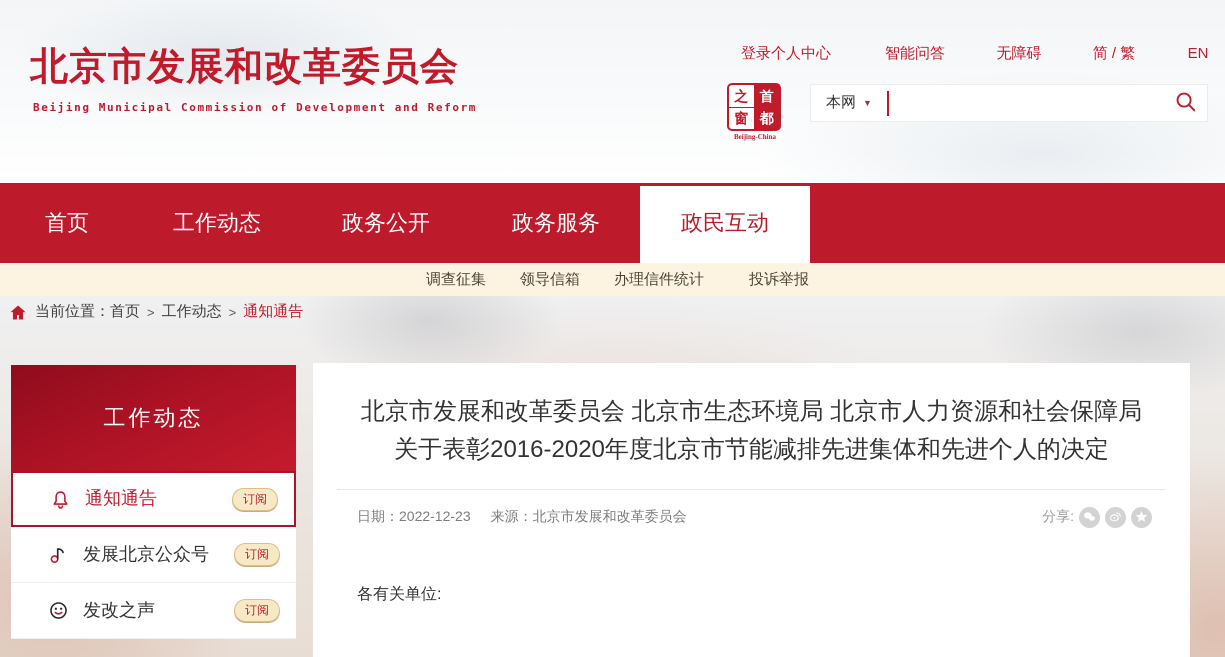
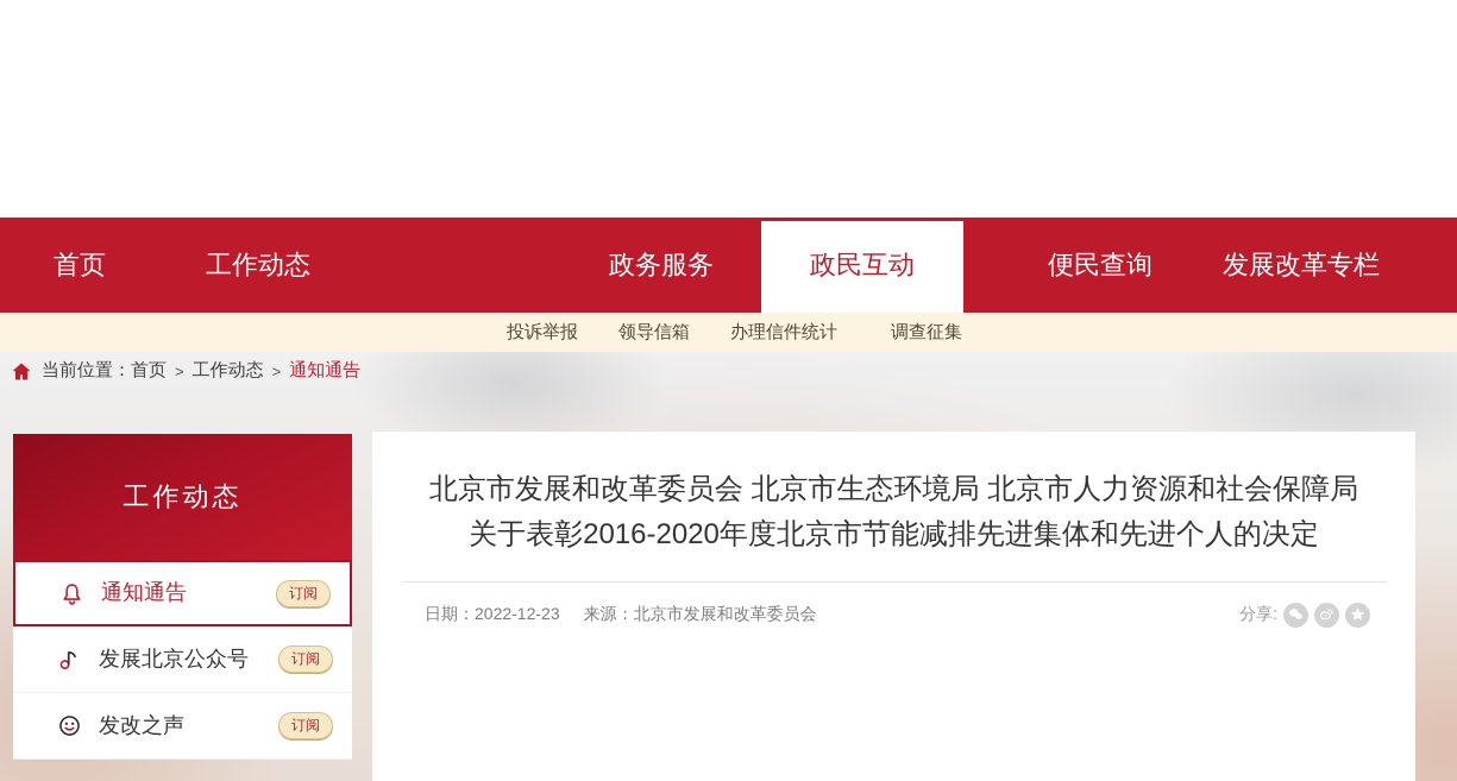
- 北京市发展和改革委员会
- Beijing Municipal Commission of Development and Reform
- 登录个人中心
- 智能问答
- 无障碍
- 简 / 繁
- EN
- 之
- 首
- 窗
- 都
- Beijing-China
- 本网
- ▼
  首页
  工作动态
- 政务公开
  政务服务
  政民互动
+ 便民查询
+ 发展改革专栏
- 调查征集
+ 投诉举报
  领导信箱
  办理信件统计
- 投诉举报
+ 调查征集
  当前位置：
  首页
  >
  工作动态
  >
  通知通告
  工作动态
  通知通告
  订阅
  发展北京公众号
  订阅
  发改之声
  订阅
  北京市发展和改革委员会 北京市生态环境局 北京市人力资源和社会保障局关于表彰2016-2020年度北京市节能减排先进集体和先进个人的决定
  日期：2022-12-23 来源：北京市发展和改革委员会
  分享:
- 各有关单位:
